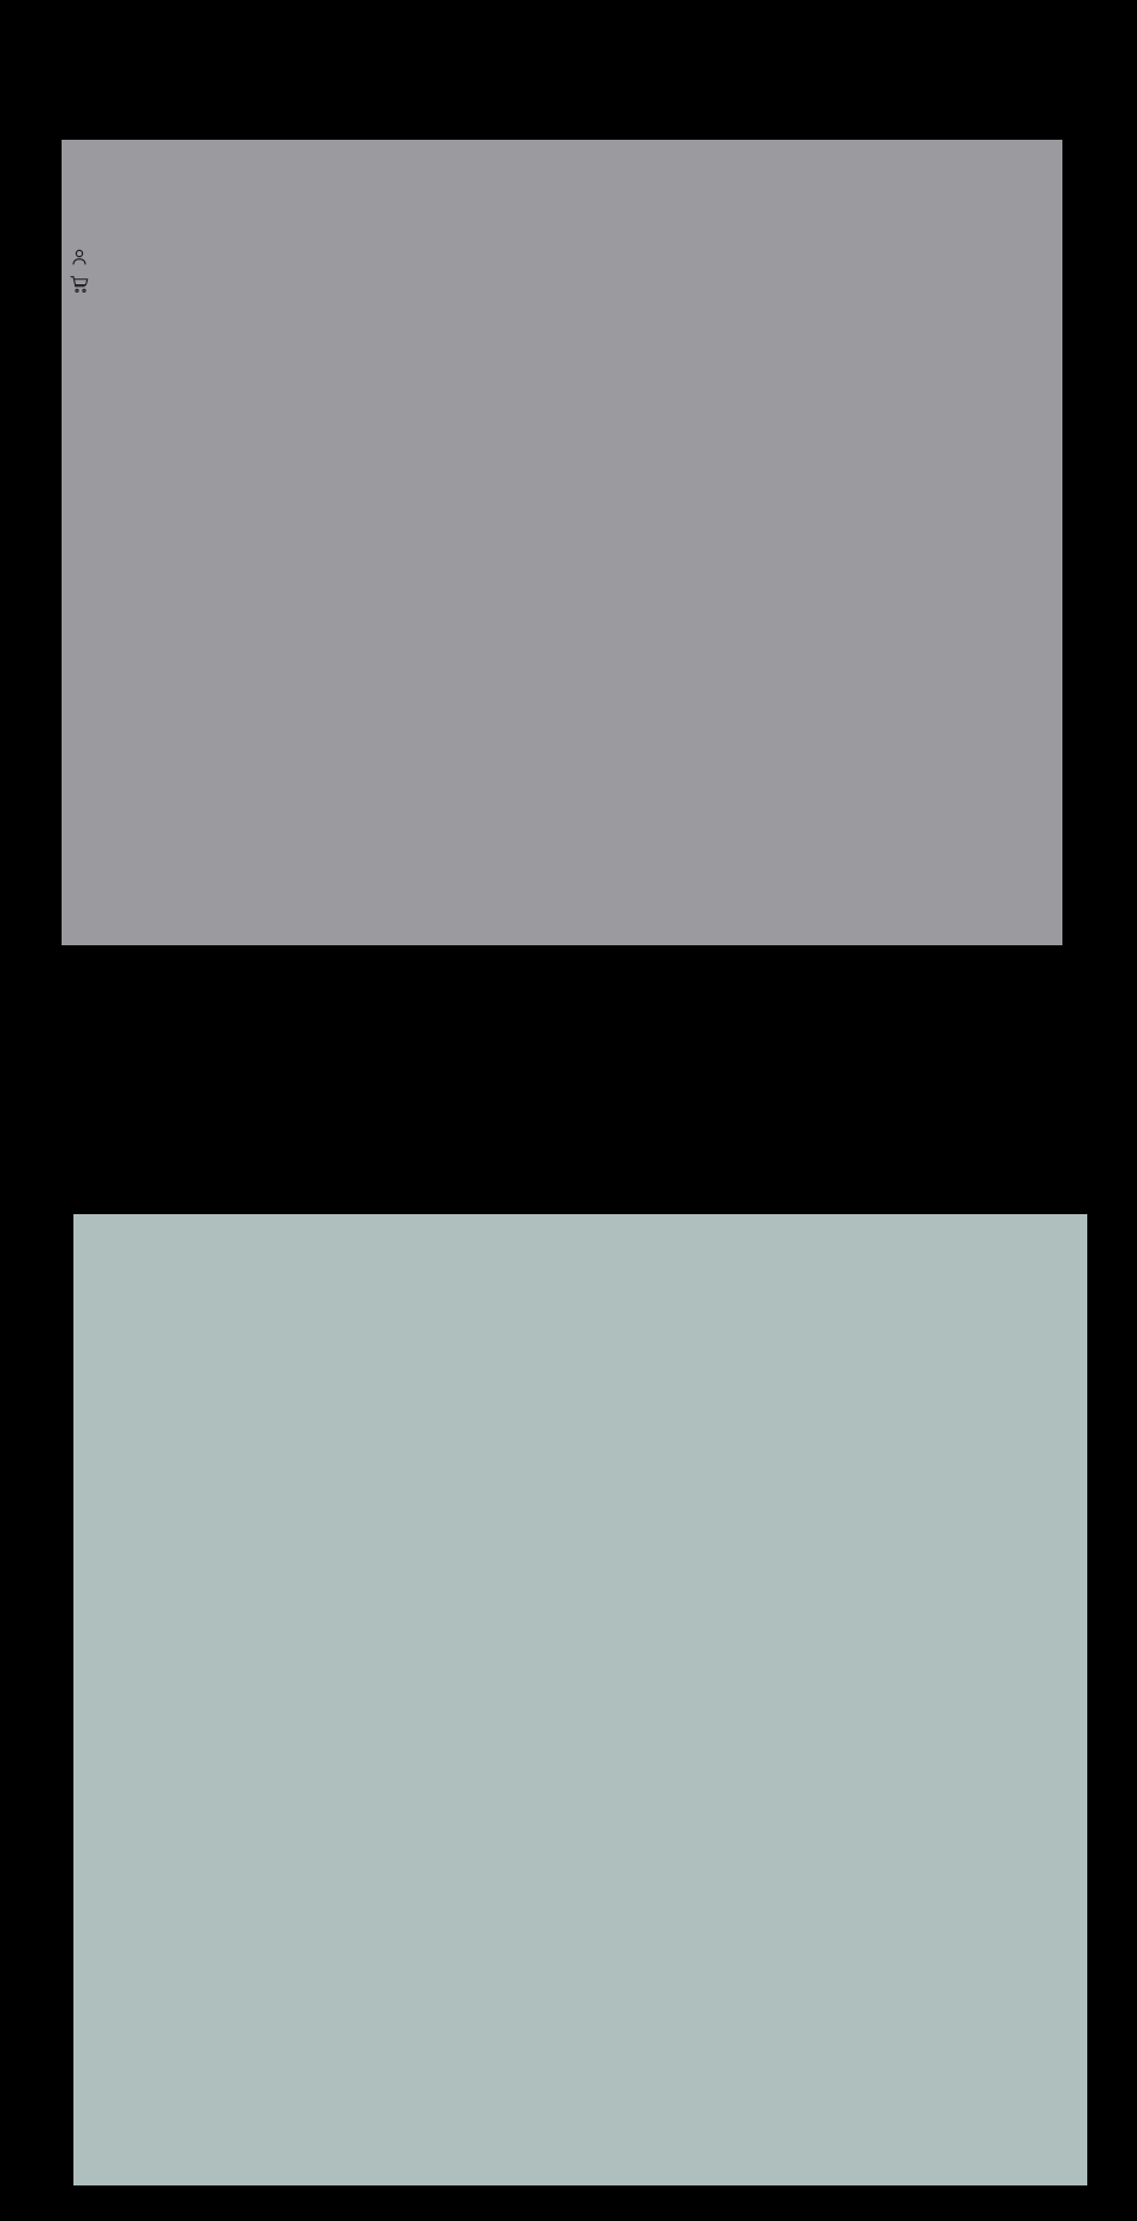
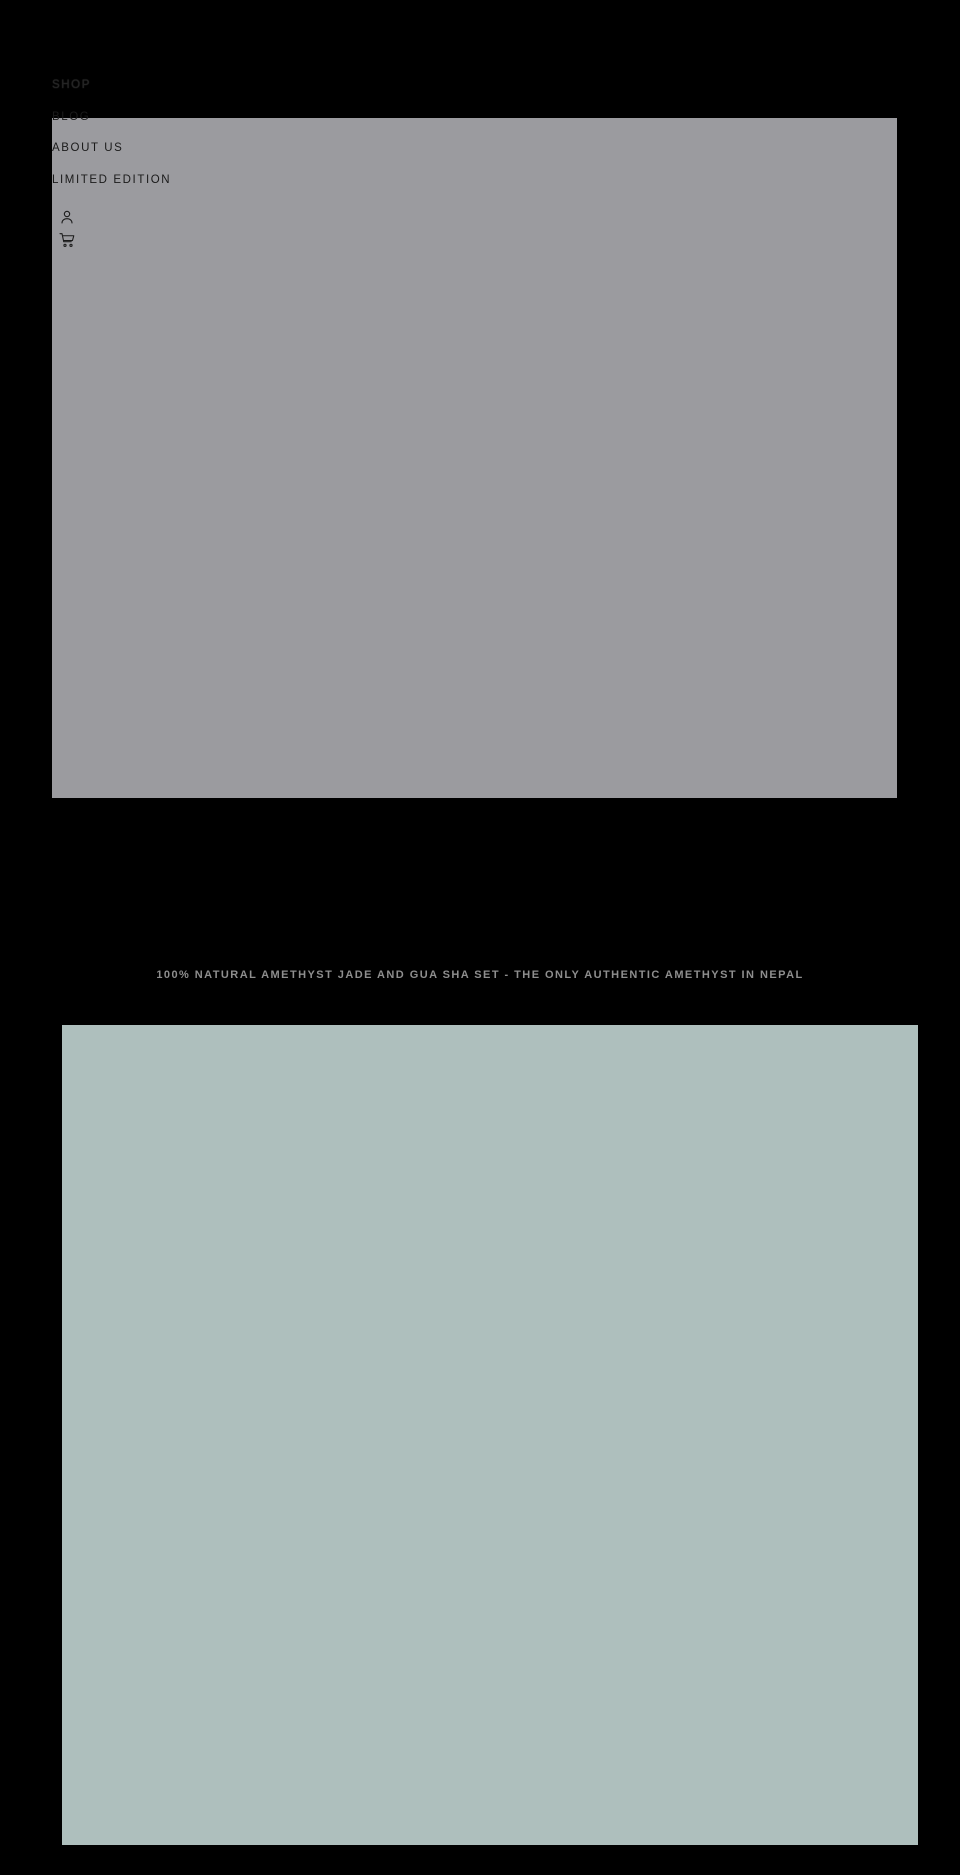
+ SHOP
+ BLOG
+ ABOUT US
+ LIMITED EDITION
+ 100% NATURAL AMETHYST JADE AND GUA SHA SET - THE ONLY AUTHENTIC AMETHYST IN NEPAL
